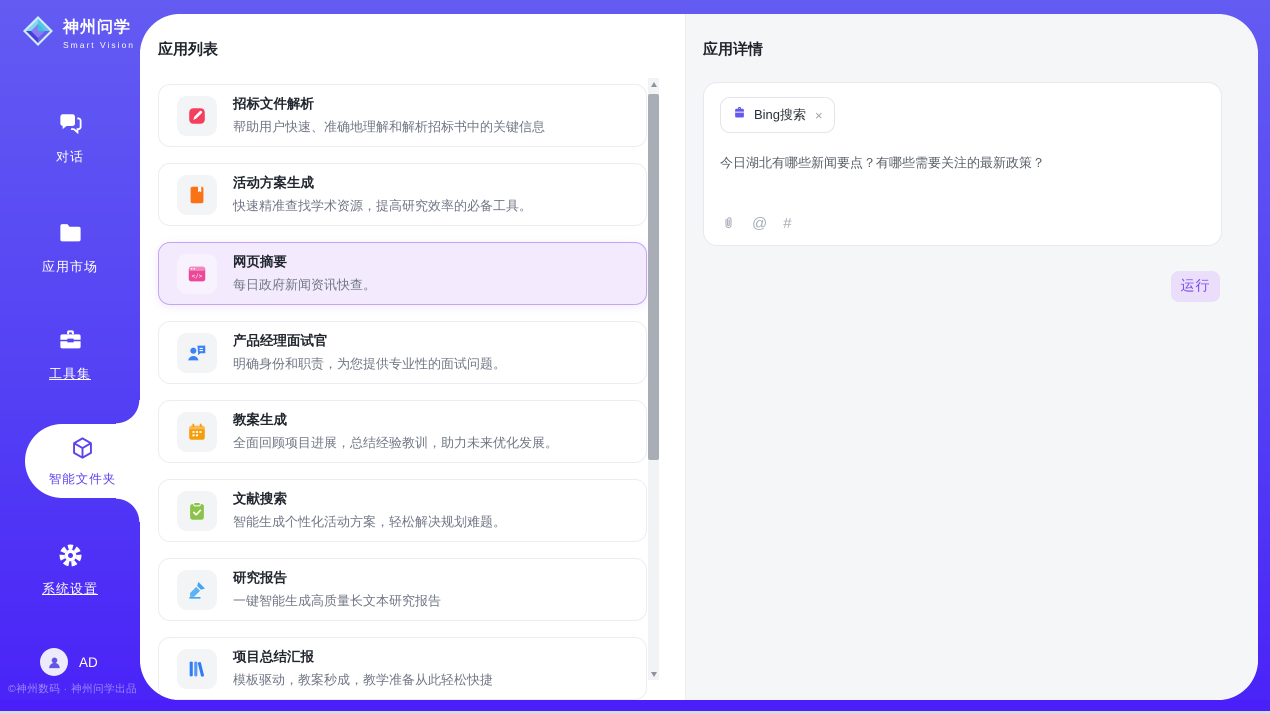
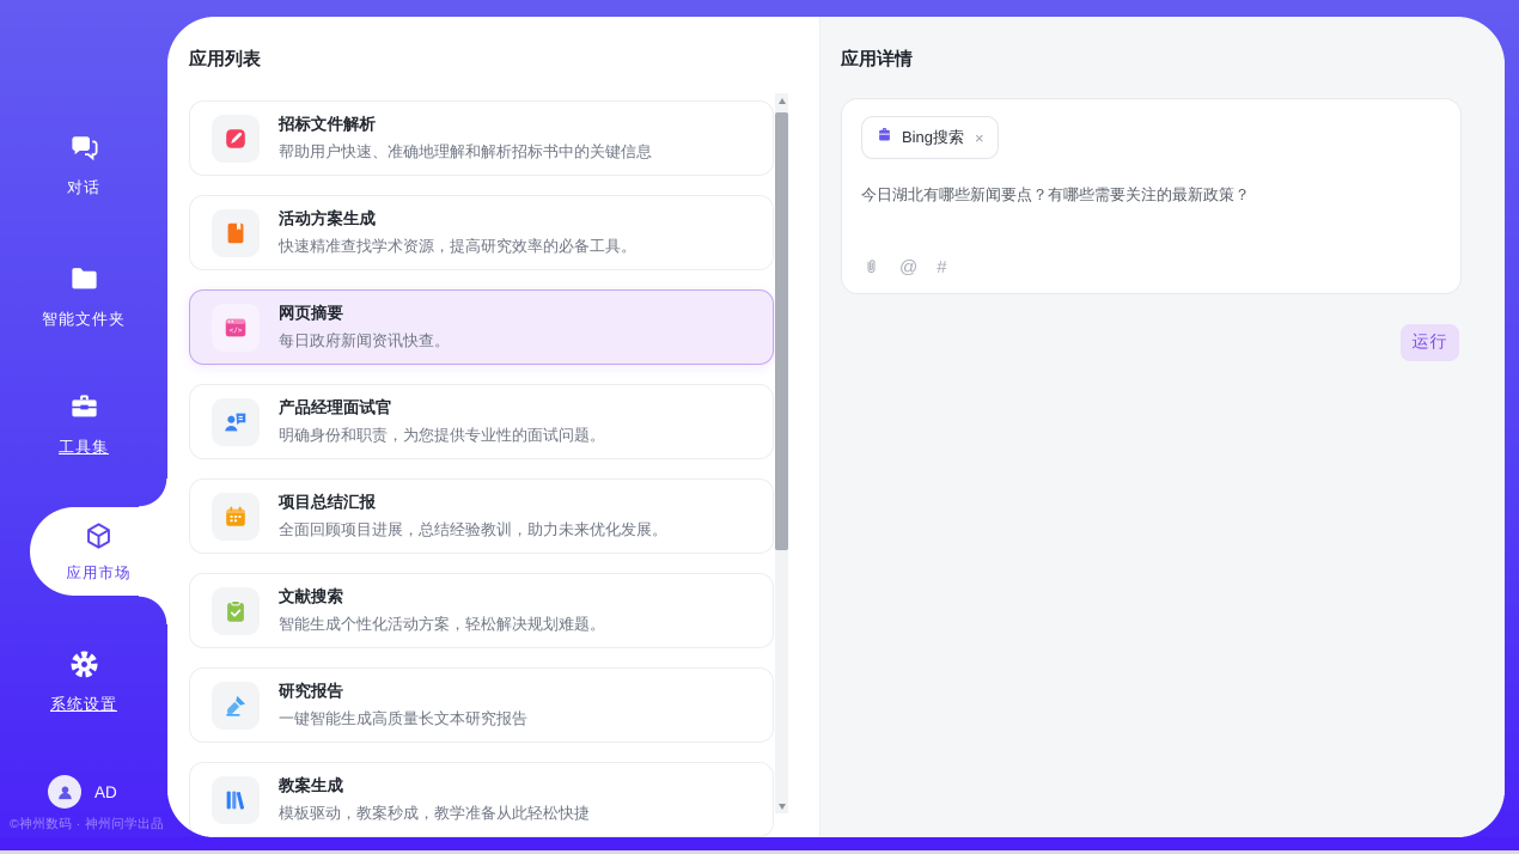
- 神州问学
- Smart Vision
  对话
- 应用市场
+ 智能文件夹
  工具集
- 智能文件夹
+ 应用市场
  系统设置
  AD
  ©神州数码 · 神州问学出品
  应用列表
  招标文件解析
  帮助用户快速、准确地理解和解析招标书中的关键信息
  活动方案生成
  快速精准查找学术资源，提高研究效率的必备工具。
  网页摘要
  每日政府新闻资讯快查。
  产品经理面试官
  明确身份和职责，为您提供专业性的面试问题。
- 教案生成
+ 项目总结汇报
  全面回顾项目进展，总结经验教训，助力未来优化发展。
  文献搜索
  智能生成个性化活动方案，轻松解决规划难题。
  研究报告
  一键智能生成高质量长文本研究报告
- 项目总结汇报
+ 教案生成
  模板驱动，教案秒成，教学准备从此轻松快捷
  应用详情
  Bing搜索
  ×
  今日湖北有哪些新闻要点？有哪些需要关注的最新政策？
  @
  #
  运行
